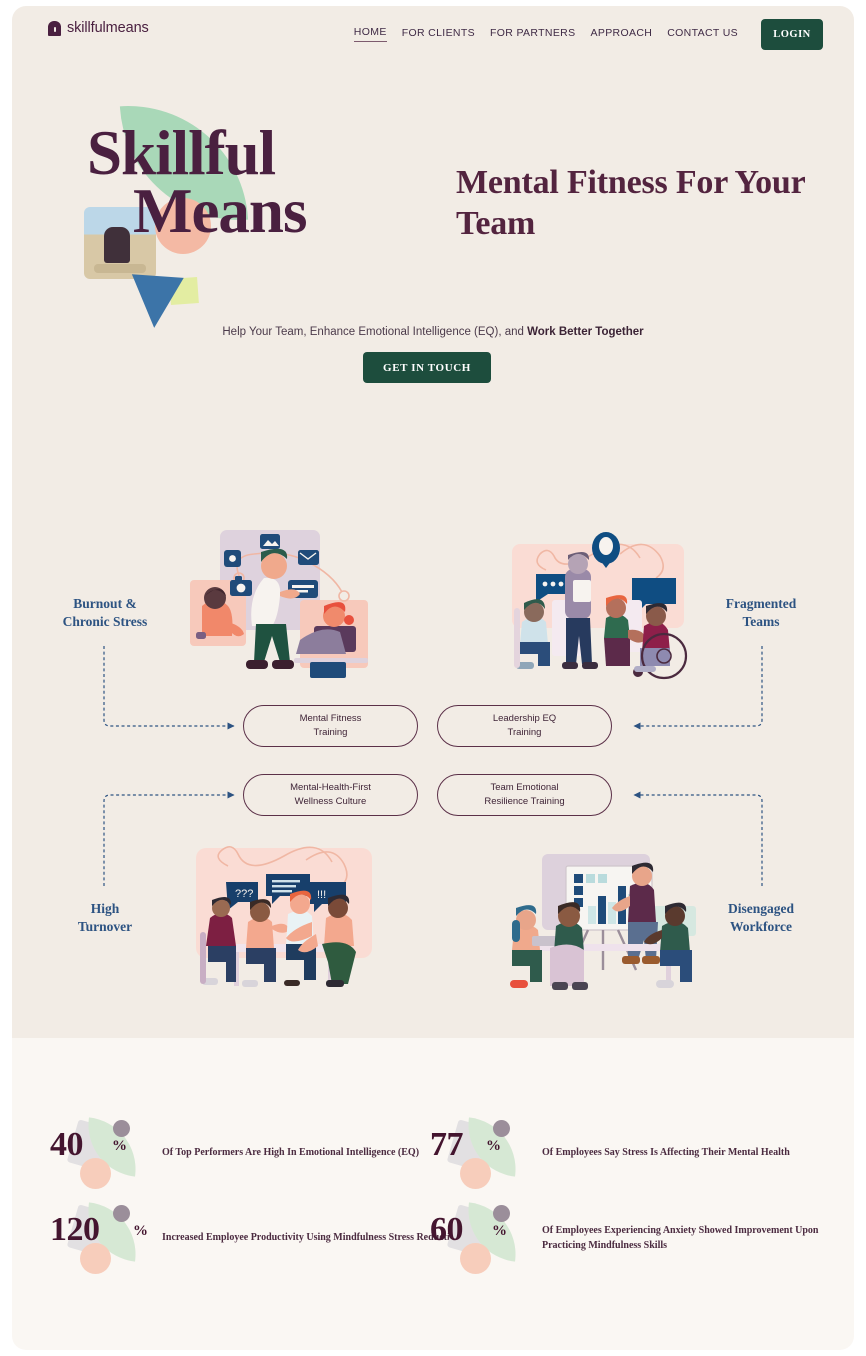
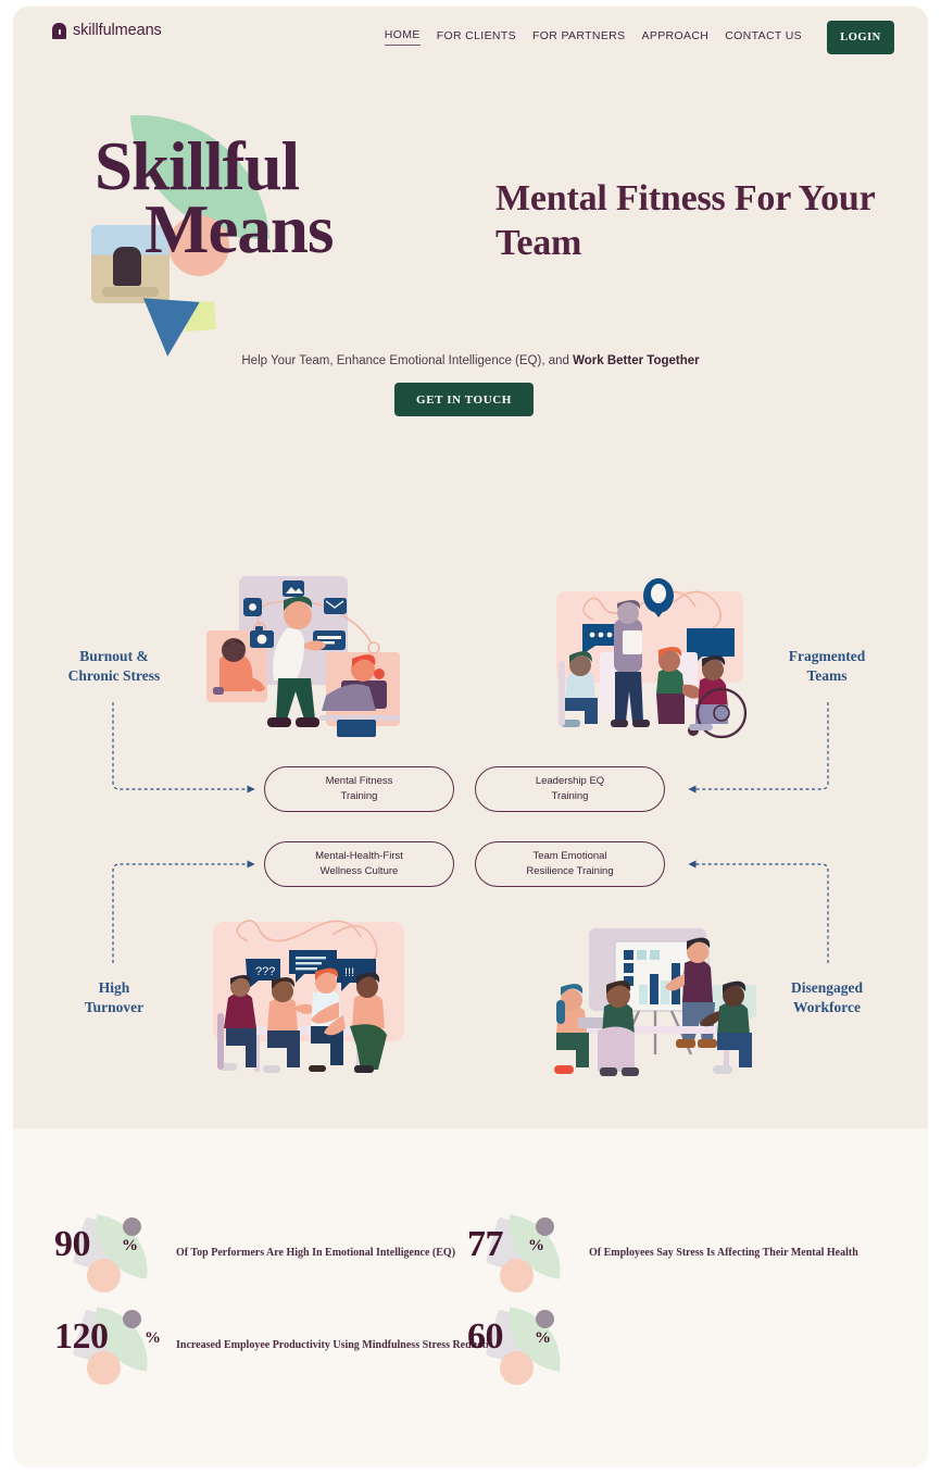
  skillfulmeans
  HOME
  FOR CLIENTS
  FOR PARTNERS
  APPROACH
  CONTACT US
  LOGIN
  Skillful
  Means
  Mental Fitness For Your Team
  Help Your Team, Enhance Emotional Intelligence (EQ), and Work Better Together
  GET IN TOUCH
  Burnout &
  Chronic Stress
  Fragmented
  Teams
  High
  Turnover
  Disengaged
  Workforce
  Mental Fitness
  Training
  Leadership EQ
  Training
  Mental-Health-First
  Wellness Culture
  Team Emotional
  Resilience Training
  ???
  !!!
- 40
+ 90
  %
  Of Top Performers Are High In Emotional Intelligence (EQ)
  77
  %
  Of Employees Say Stress Is Affecting Their Mental Health
  120
  %
  Increased Employee Productivity Using Mindfulness Stress Reduct
  60
  %
- Of Employees Experiencing Anxiety Showed Improvement Upon Practicing Mindfulness Skills
